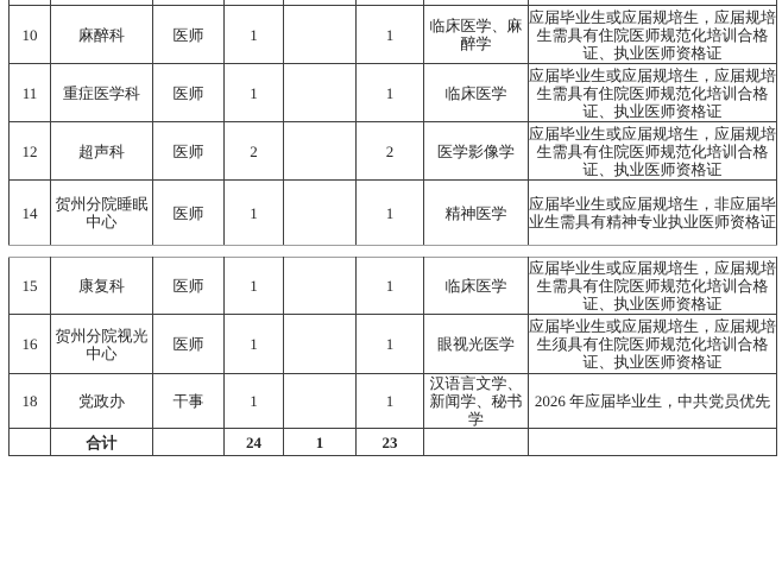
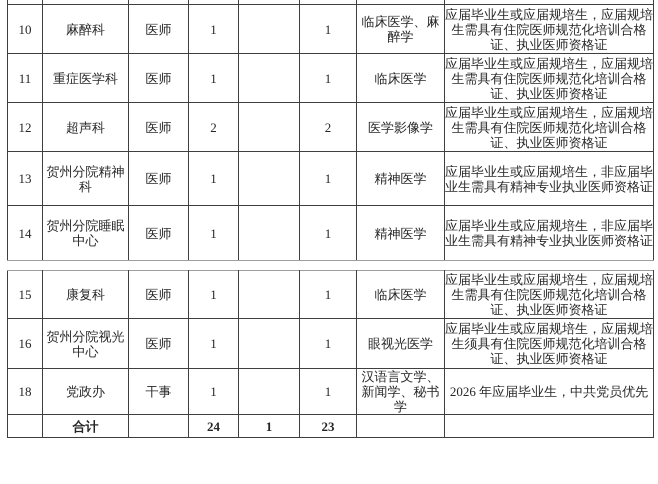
  10	麻醉科	医师	1		1	临床医学、麻醉学	应届毕业生或应届规培生，应届规培生需具有住院医师规范化培训合格证、执业医师资格证
  11	重症医学科	医师	1		1	临床医学	应届毕业生或应届规培生，应届规培生需具有住院医师规范化培训合格证、执业医师资格证
  12	超声科	医师	2		2	医学影像学	应届毕业生或应届规培生，应届规培生需具有住院医师规范化培训合格证、执业医师资格证
+ 13	贺州分院精神科	医师	1		1	精神医学	应届毕业生或应届规培生，非应届毕业生需具有精神专业执业医师资格证
  14	贺州分院睡眠中心	医师	1		1	精神医学	应届毕业生或应届规培生，非应届毕业生需具有精神专业执业医师资格证
  15	康复科	医师	1		1	临床医学	应届毕业生或应届规培生，应届规培生需具有住院医师规范化培训合格证、执业医师资格证
  16	贺州分院视光中心	医师	1		1	眼视光医学	应届毕业生或应届规培生，应届规培生须具有住院医师规范化培训合格证、执业医师资格证
  18	党政办	干事	1		1	汉语言文学、新闻学、秘书学	2026 年应届毕业生，中共党员优先
  	合计		24	1	23
